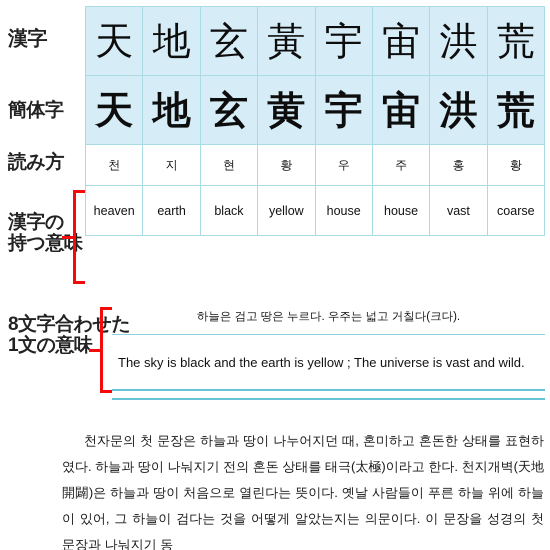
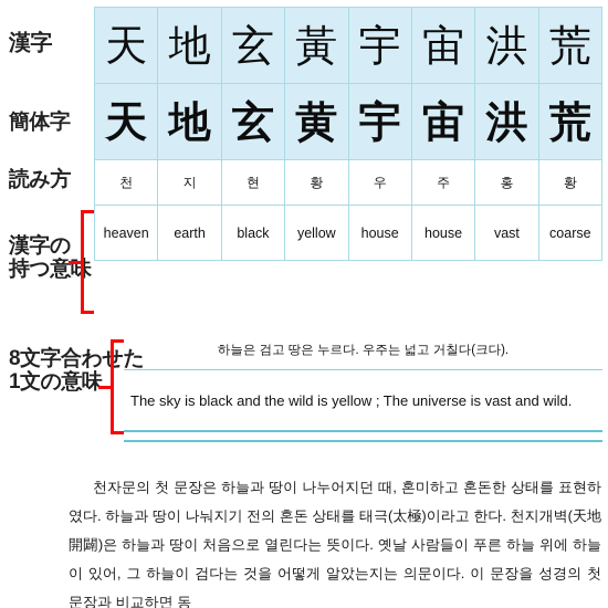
  漢字
  簡体字
  読み方
  漢字の
  持つ意味
  8文字合わせた
  1文の意味
  天	地	玄	黃	宇	宙	洪	荒
  天	地	玄	黄	宇	宙	洪	荒
  천	지	현	황	우	주	홍	황
  heaven	earth	black	yellow	house	house	vast	coarse
  하늘은 검고 땅은 누르다. 우주는 넓고 거칠다(크다).
- The sky is black and the earth is yellow ; The universe is vast and wild.
+ The sky is black and the wild is yellow ; The universe is vast and wild.
- 천자문의 첫 문장은 하늘과 땅이 나누어지던 때, 혼미하고 혼돈한 상태를 표현하였다. 하늘과 땅이 나눠지기 전의 혼돈 상태를 태극(太極)이라고 한다. 천지개벽(天地開闢)은 하늘과 땅이 처음으로 열린다는 뜻이다. 옛날 사람들이 푸른 하늘 위에 하늘이 있어, 그 하늘이 검다는 것을 어떻게 알았는지는 의문이다. 이 문장을 성경의 첫 문장과 나눠지기 동
+ 천자문의 첫 문장은 하늘과 땅이 나누어지던 때, 혼미하고 혼돈한 상태를 표현하였다. 하늘과 땅이 나눠지기 전의 혼돈 상태를 태극(太極)이라고 한다. 천지개벽(天地開闢)은 하늘과 땅이 처음으로 열린다는 뜻이다. 옛날 사람들이 푸른 하늘 위에 하늘이 있어, 그 하늘이 검다는 것을 어떻게 알았는지는 의문이다. 이 문장을 성경의 첫 문장과 비교하면 동
